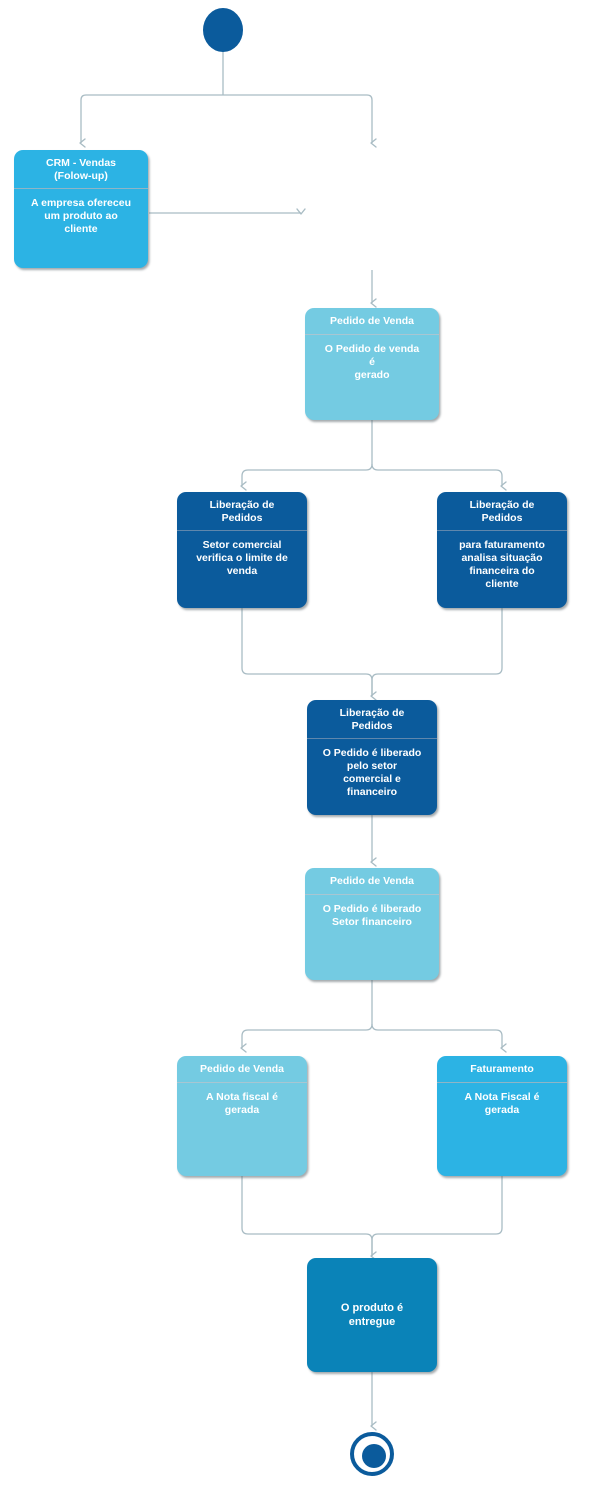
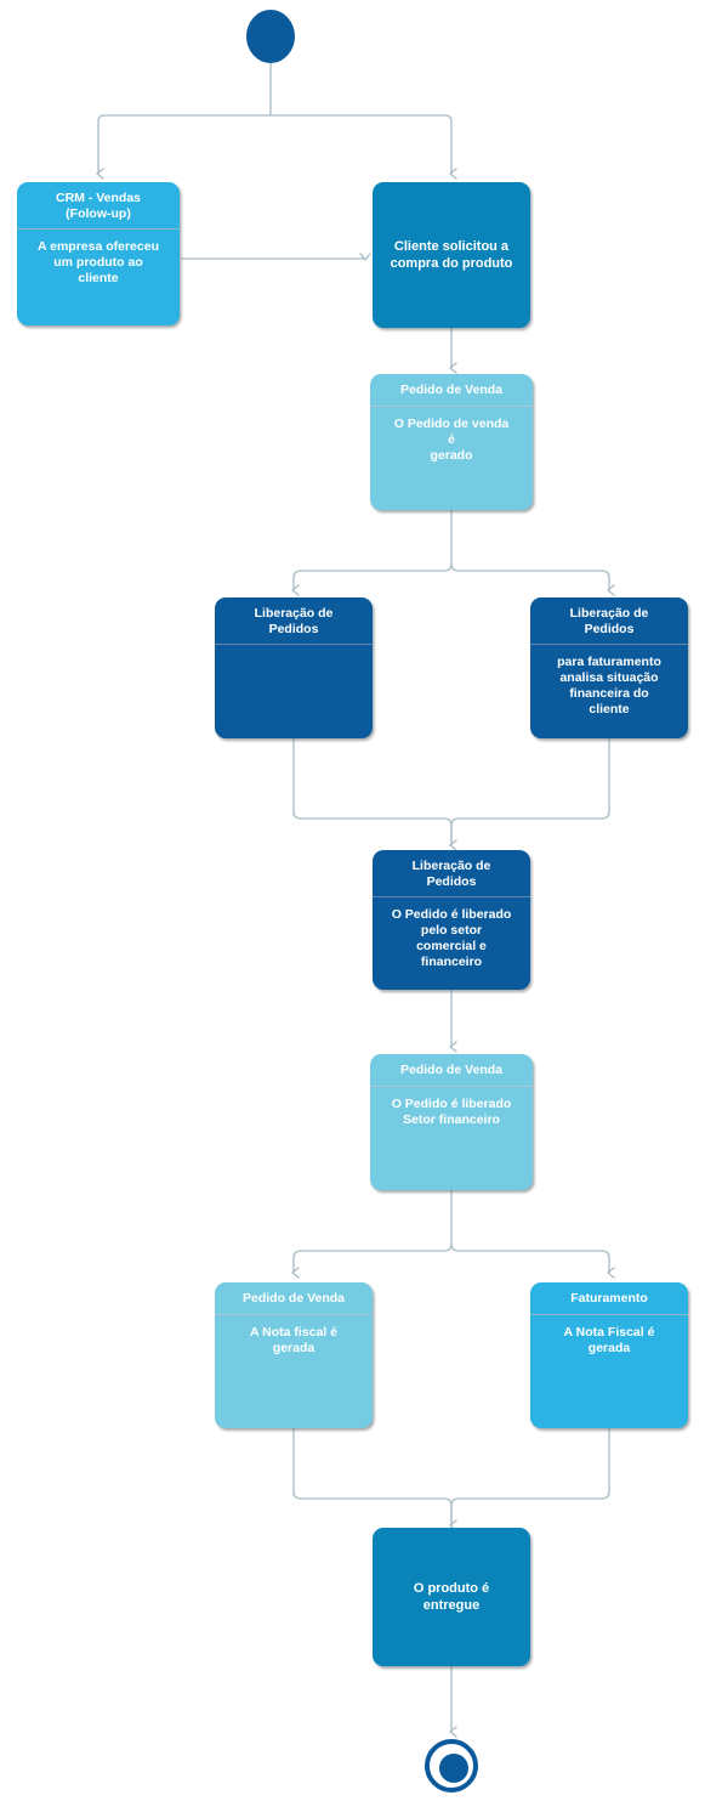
  CRM - Vendas
  (Folow-up)
  A empresa ofereceu
  um produto ao
  cliente
+ Cliente solicitou a
+ compra do produto
  Pedido de Venda
  O Pedido de venda
  é
  gerado
  Liberação de
  Pedidos
- Setor comercial
- verifica o limite de
- venda
  Liberação de
  Pedidos
  para faturamento
  analisa situação
  financeira do
  cliente
  Liberação de
  Pedidos
  O Pedido é liberado
  pelo setor
  comercial e
  financeiro
  Pedido de Venda
  O Pedido é liberado
  Setor financeiro
  Pedido de Venda
  A Nota fiscal é
  gerada
  Faturamento
  A Nota Fiscal é
  gerada
  O produto é
  entregue
